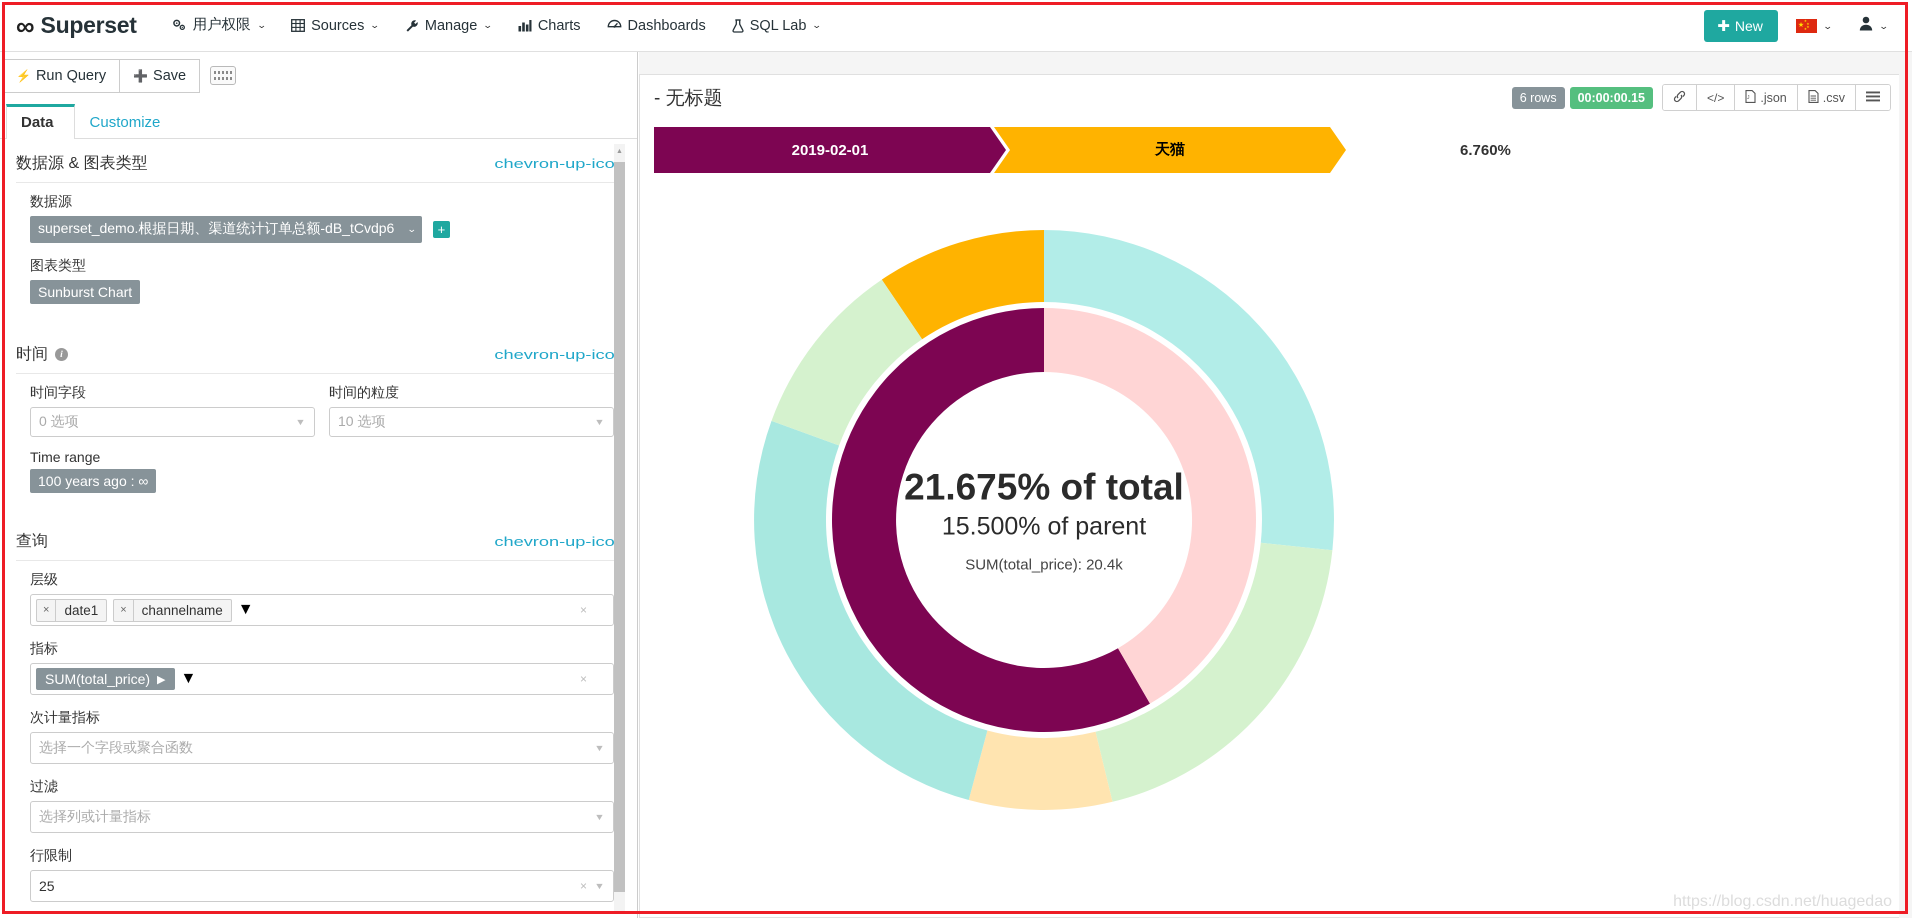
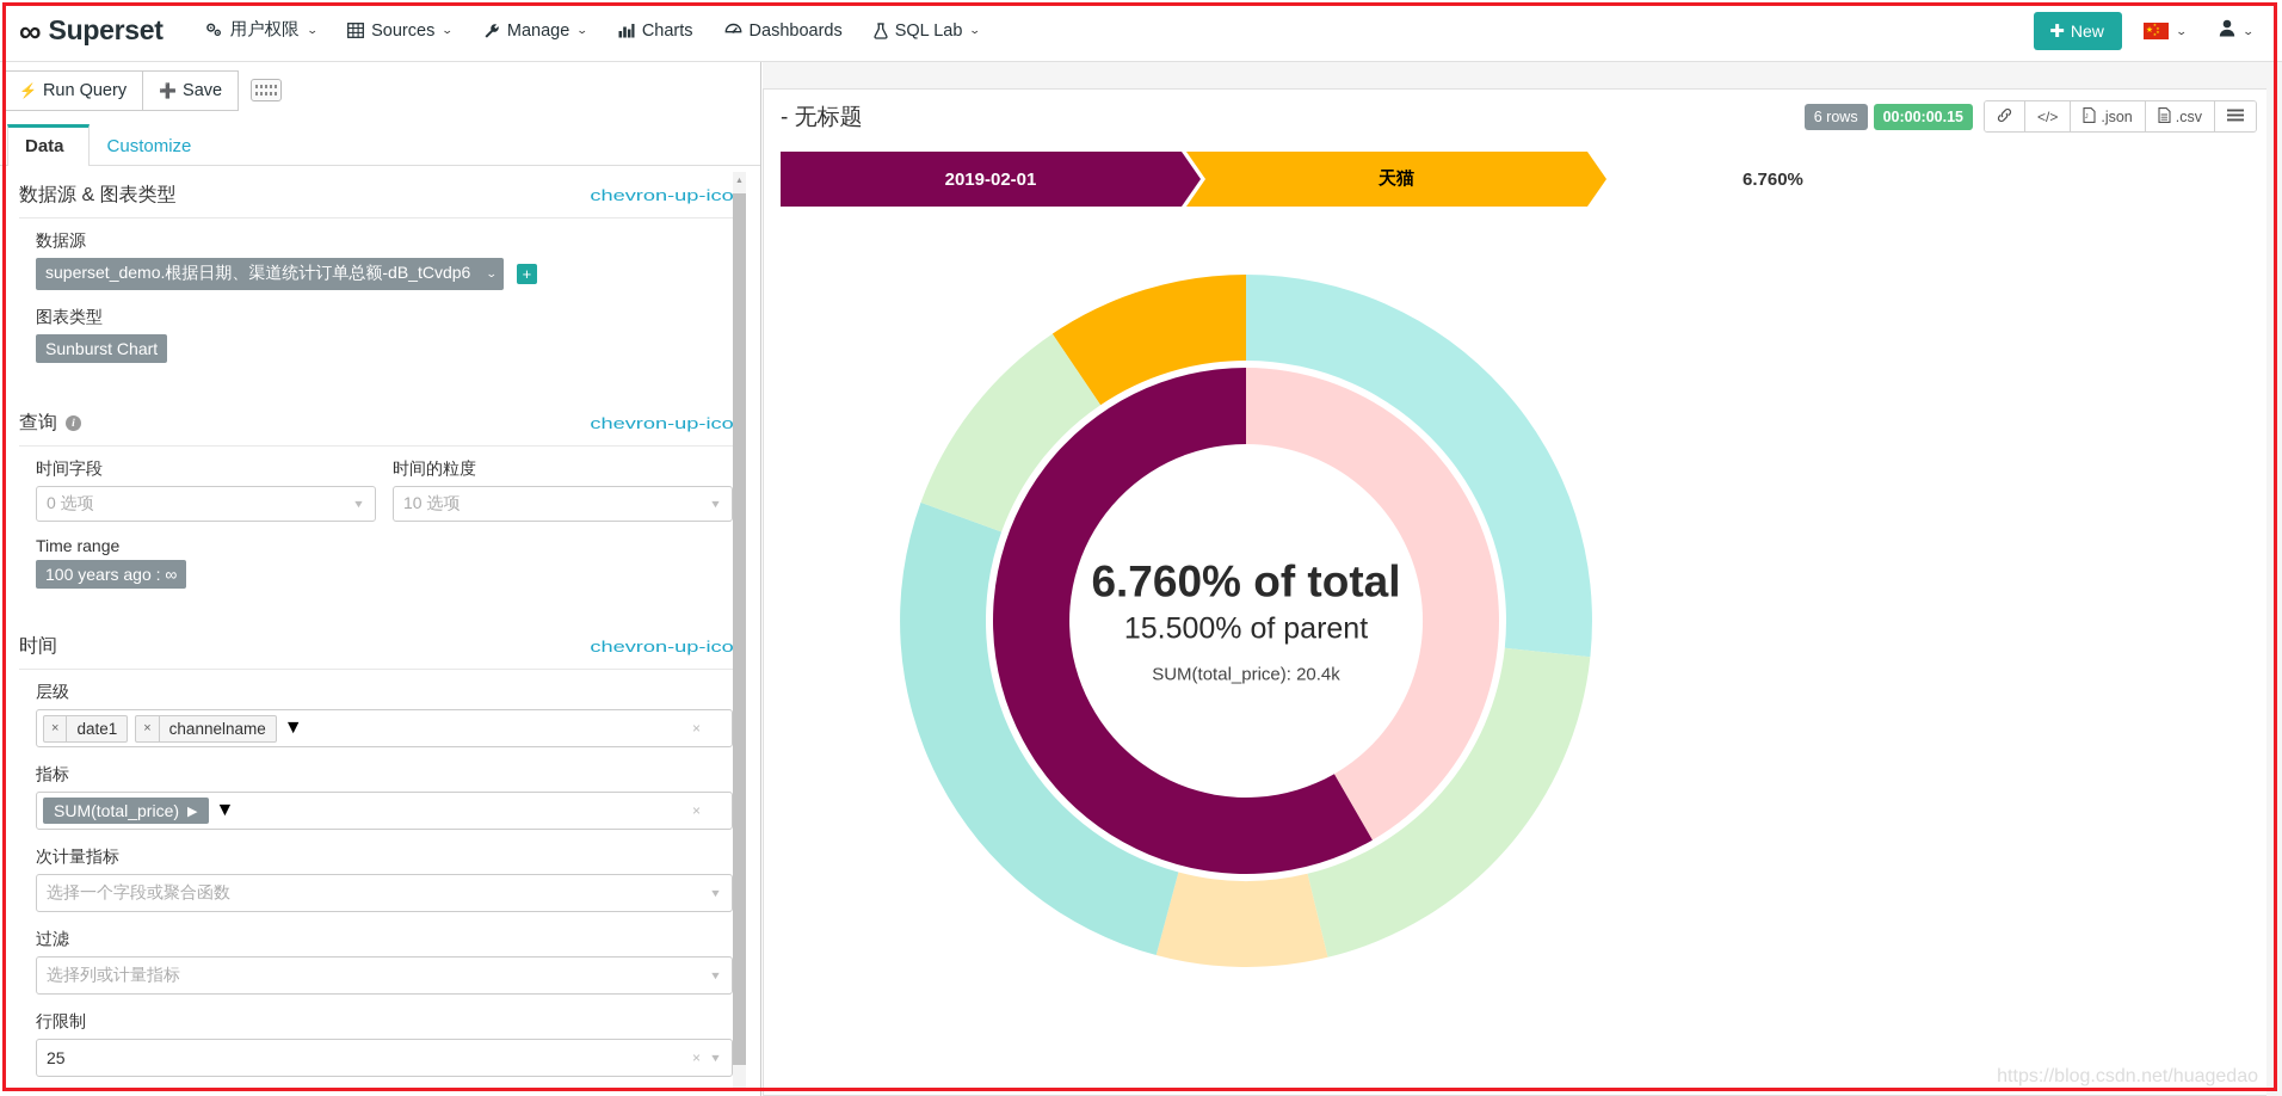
  ∞
  Superset
  用户权限
  ⌄
  Sources
  ⌄
  Manage
  ⌄
  Charts
  Dashboards
  SQL Lab
  ⌄
  ✚
  New
  ⌄
  ⌄
  ⚡
  Run Query
  ➕
  Save
  Data
  Customize
  数据源 & 图表类型
  chevron-up-ico
  数据源
  superset_demo.根据日期、渠道统计订单总额-dB_tCvdp6
  ⌄
  +
  图表类型
  Sunburst Chart
- 时间
+ 查询
  i
  chevron-up-ico
  时间字段
  0 选项
  ▼
  时间的粒度
  10 选项
  ▼
  Time range
  100 years ago : ∞
- 查询
+ 时间
  chevron-up-ico
  层级
  ×
  date1
  ×
  channelname
  ×
  ▼
  指标
  SUM(total_price)
  ▶
  ×
  ▼
  次计量指标
  选择一个字段或聚合函数
  ▼
  过滤
  选择列或计量指标
  ▼
  行限制
  25
  ×
  ▼
  - 无标题
  6 rows
  00:00:00.15
  </>
  .json
  .csv
  2019-02-01
  天猫
  6.760%
- 21.675% of total
+ 6.760% of total
  15.500% of parent
  SUM(total_price): 20.4k
  https://blog.csdn.net/huagedao
